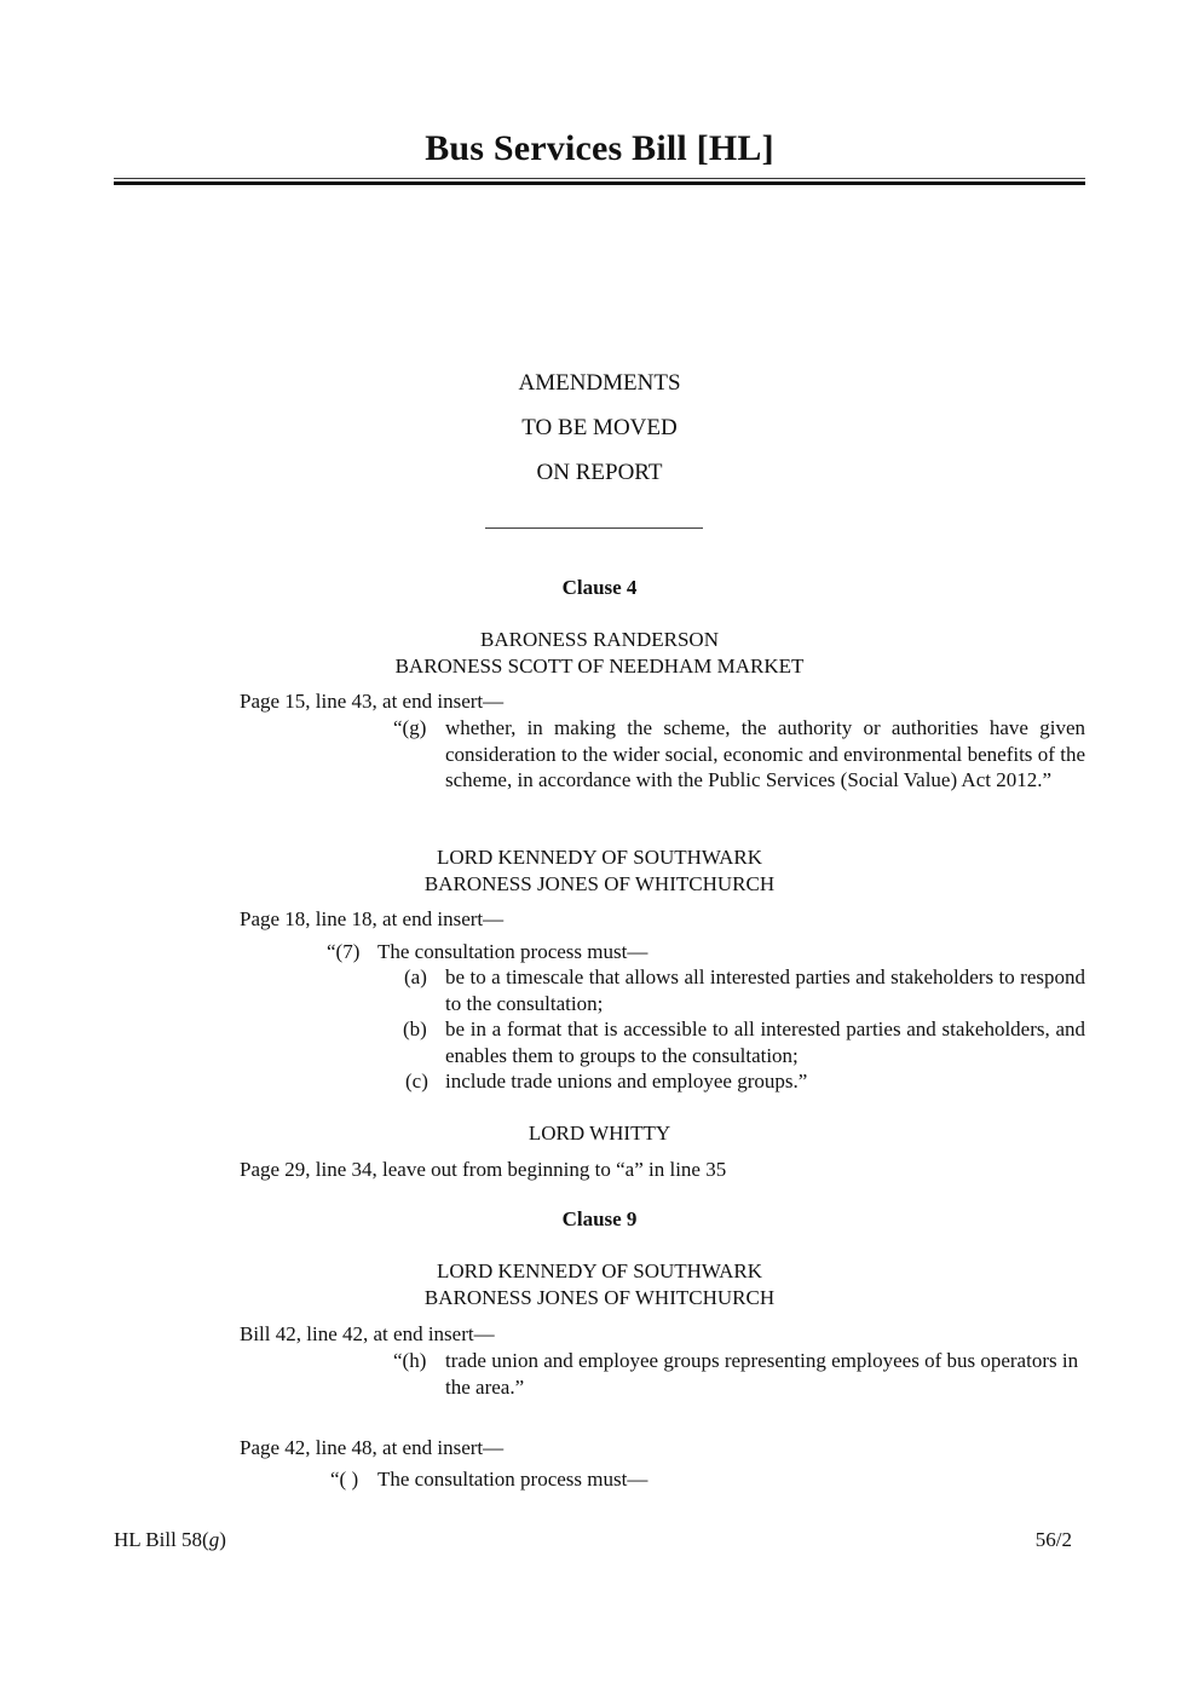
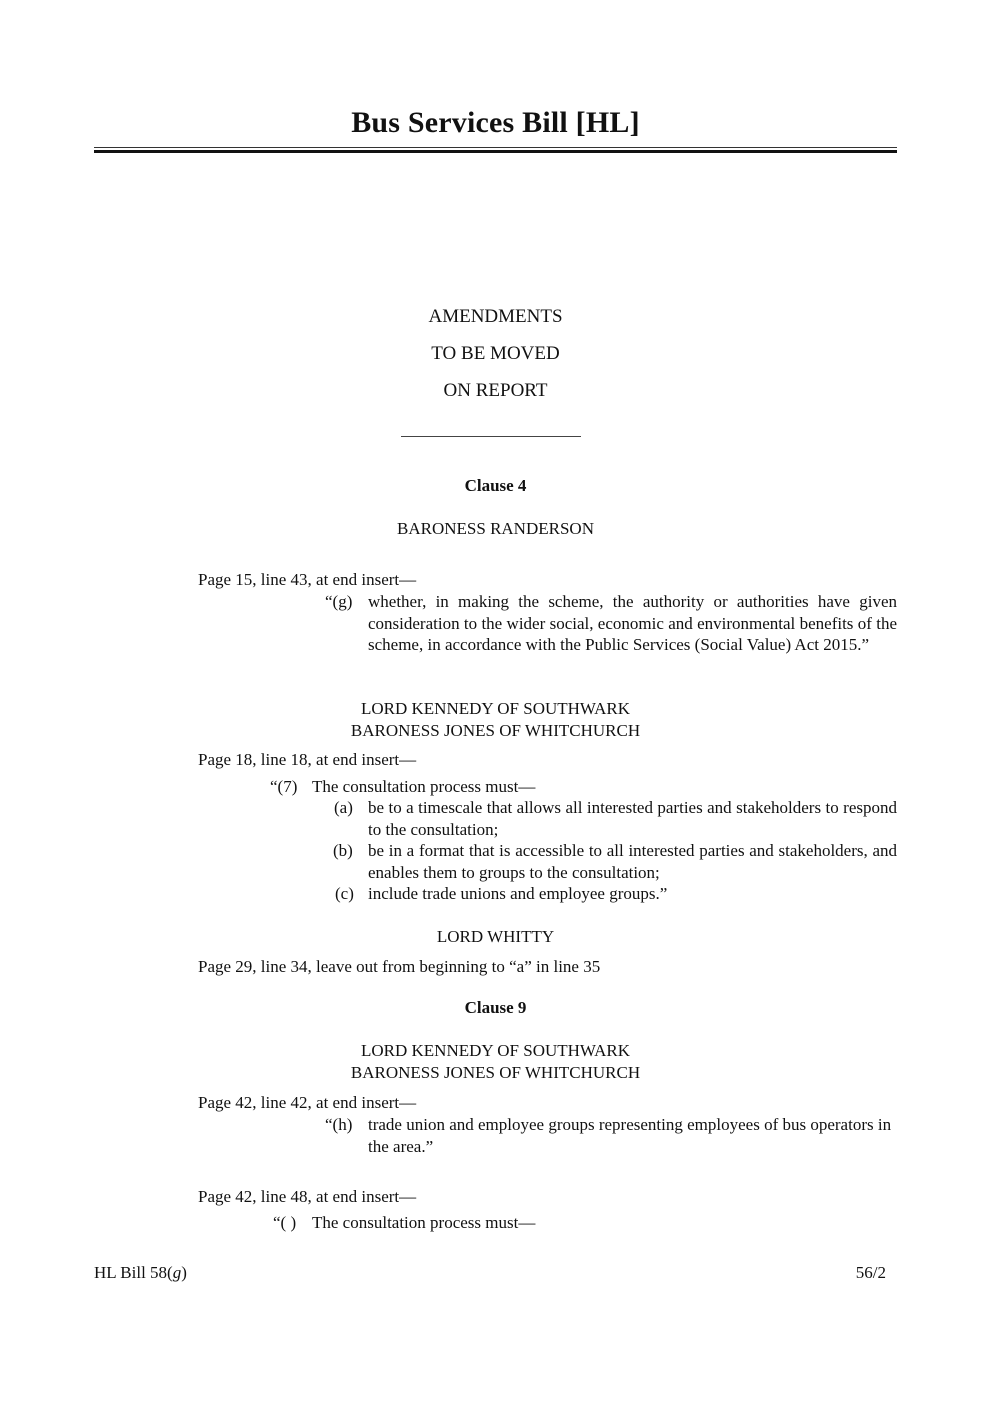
  Bus Services Bill [HL]
  AMENDMENTS
  TO BE MOVED
  ON REPORT
  Clause 4
  BARONESS RANDERSON
- BARONESS SCOTT OF NEEDHAM MARKET
  Page 15, line 43, at end insert—
  “(g)
- whether, in making the scheme, the authority or authorities have given consideration to the wider social, economic and environmental benefits of the scheme, in accordance with the Public Services (Social Value) Act 2012.”
+ whether, in making the scheme, the authority or authorities have given consideration to the wider social, economic and environmental benefits of the scheme, in accordance with the Public Services (Social Value) Act 2015.”
  LORD KENNEDY OF SOUTHWARK
  BARONESS JONES OF WHITCHURCH
  Page 18, line 18, at end insert—
  “(7)
  The consultation process must—
  (a)
  be to a timescale that allows all interested parties and stakeholders to respond to the consultation;
  (b)
  be in a format that is accessible to all interested parties and stakeholders, and enables them to groups to the consultation;
  (c)
  include trade unions and employee groups.”
  LORD WHITTY
  Page 29, line 34, leave out from beginning to “a” in line 35
  Clause 9
  LORD KENNEDY OF SOUTHWARK
  BARONESS JONES OF WHITCHURCH
- Bill 42, line 42, at end insert—
+ Page 42, line 42, at end insert—
  “(h)
  trade union and employee groups representing employees of bus operators in the area.”
  Page 42, line 48, at end insert—
  “( )
  The consultation process must—
  HL Bill 58(g)
  56/2
